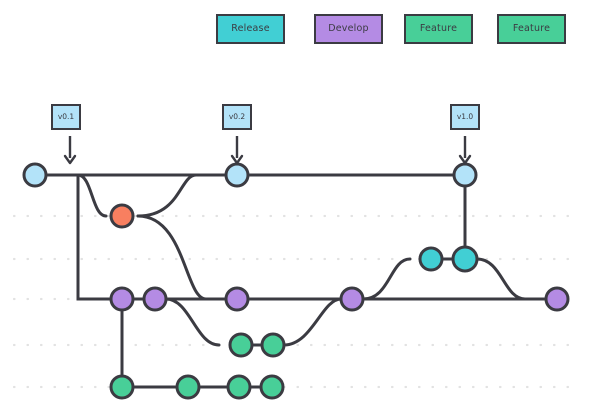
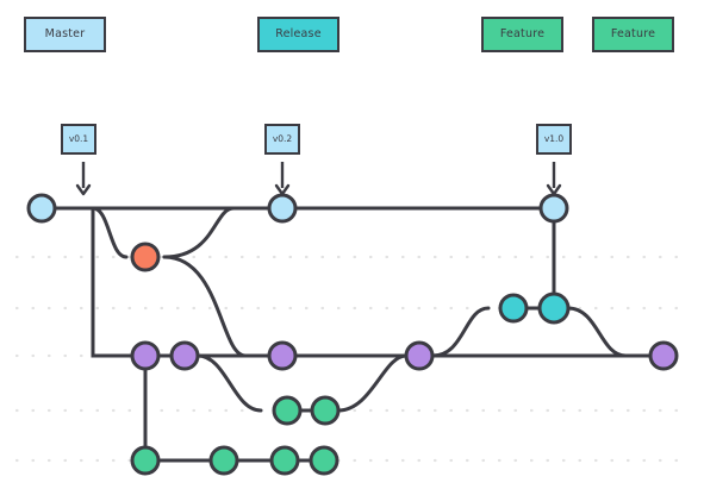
+ Master
  Release
- Develop
  Feature
  Feature
  v0.1
  v0.2
  v1.0
